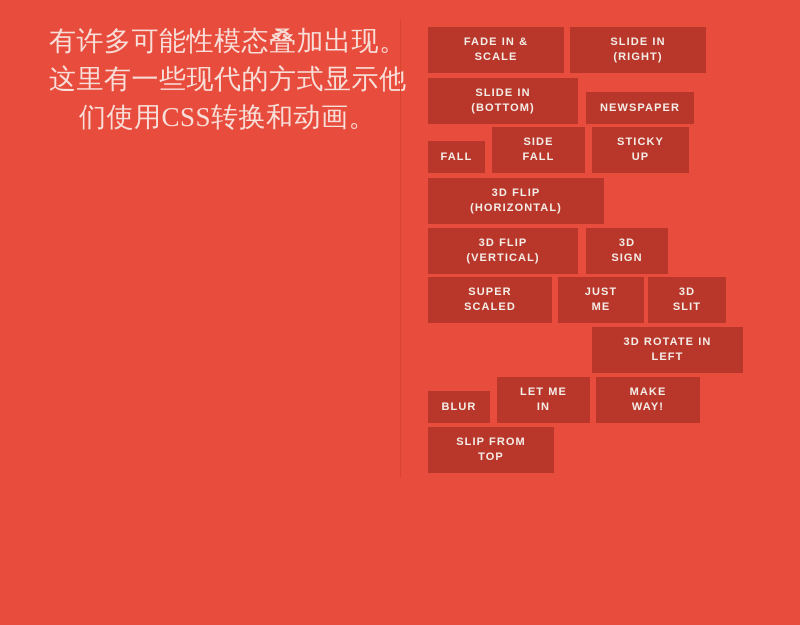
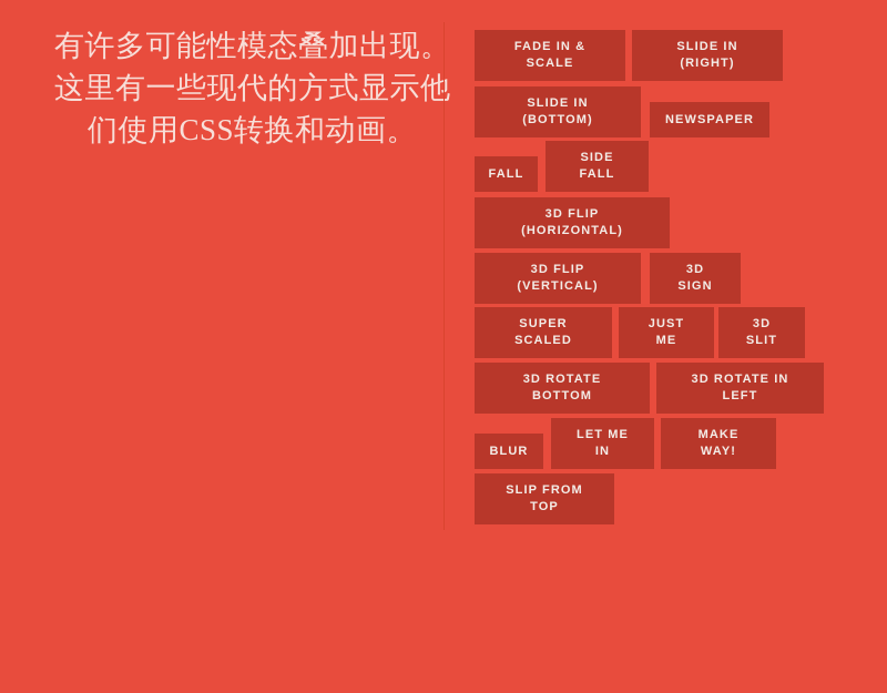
  有许多可能性模态叠加出现
  这里有一些现代的方式显示
  们使用CSS转换和动画。
  FADE IN &
  SCALE
  SLIDE IN
  (RIGHT)
  SLIDE IN
  (BOTTOM)
  NEWSPAPER
  FALL
  SIDE
  FALL
- STICKY
- UP
  3D FLIP
  (HORIZONTAL)
  3D FLIP
  (VERTICAL)
  3D
  SIGN
  SUPER
  SCALED
  JUST
  ME
  3D
  SLIT
+ 3D ROTATE
+ BOTTOM
  3D ROTATE IN
  LEFT
  BLUR
  LET ME
  IN
  MAKE
  WAY!
  SLIP FROM
  TOP
